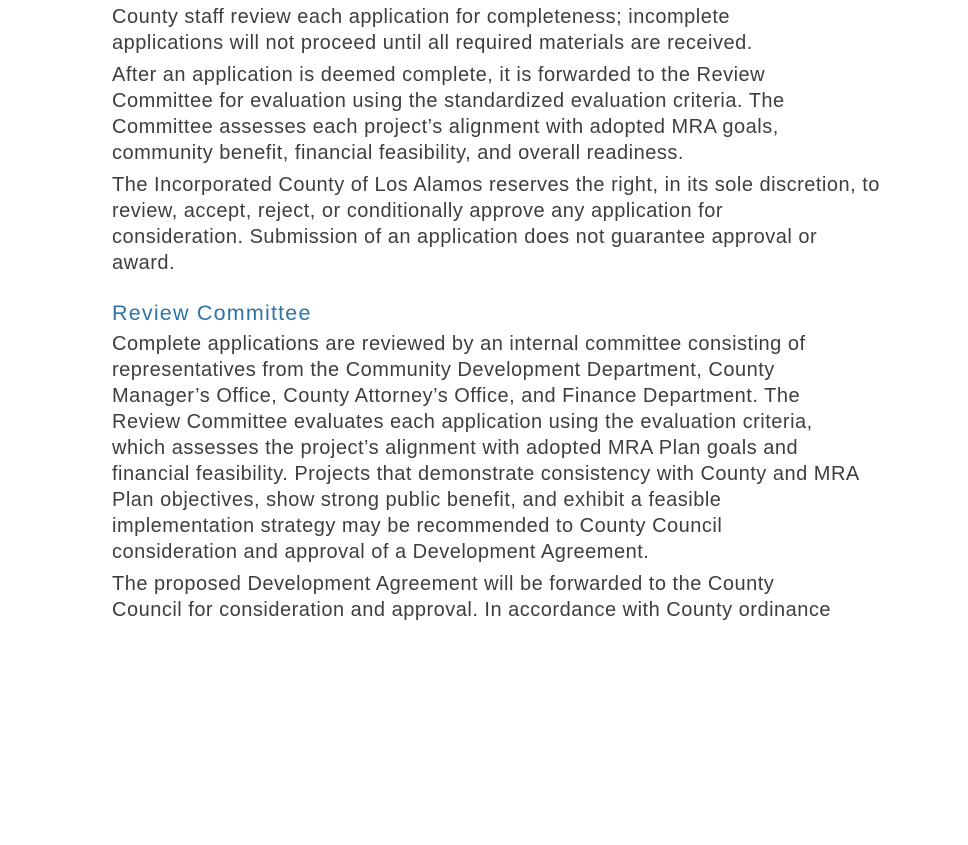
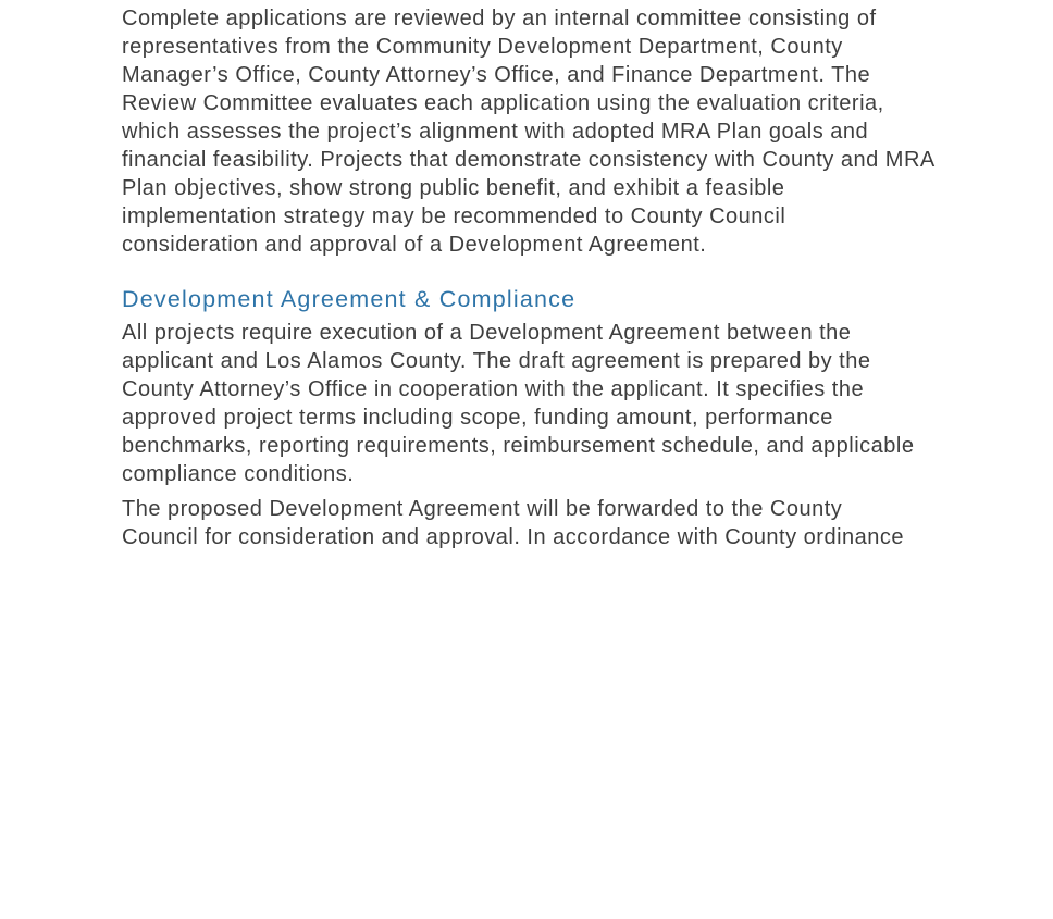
- County staff review each application for completeness; incomplete
- applications will not proceed until all required materials are received.
- After an application is deemed complete, it is forwarded to the Review
- Committee for evaluation using the standardized evaluation criteria. The
- Committee assesses each project’s alignment with adopted MRA goals,
- community benefit, financial feasibility, and overall readiness.
- The Incorporated County of Los Alamos reserves the right, in its sole discretion, to
- review, accept, reject, or conditionally approve any application for
- consideration. Submission of an application does not guarantee approval or
- award.
- Review Committee
  Complete applications are reviewed by an internal committee consisting of
  representatives from the Community Development Department, County
  Manager’s Office, County Attorney’s Office, and Finance Department. The
  Review Committee evaluates each application using the evaluation criteria,
  which assesses the project’s alignment with adopted MRA Plan goals and
  financial feasibility. Projects that demonstrate consistency with County and MRA
  Plan objectives, show strong public benefit, and exhibit a feasible
  implementation strategy may be recommended to County Council
  consideration and approval of a Development Agreement.
+ Development Agreement & Compliance
+ All projects require execution of a Development Agreement between the
+ applicant and Los Alamos County. The draft agreement is prepared by the
+ County Attorney’s Office in cooperation with the applicant. It specifies the
+ approved project terms including scope, funding amount, performance
+ benchmarks, reporting requirements, reimbursement schedule, and applicable
+ compliance conditions.
  The proposed Development Agreement will be forwarded to the County
  Council for consideration and approval. In accordance with County ordinance
